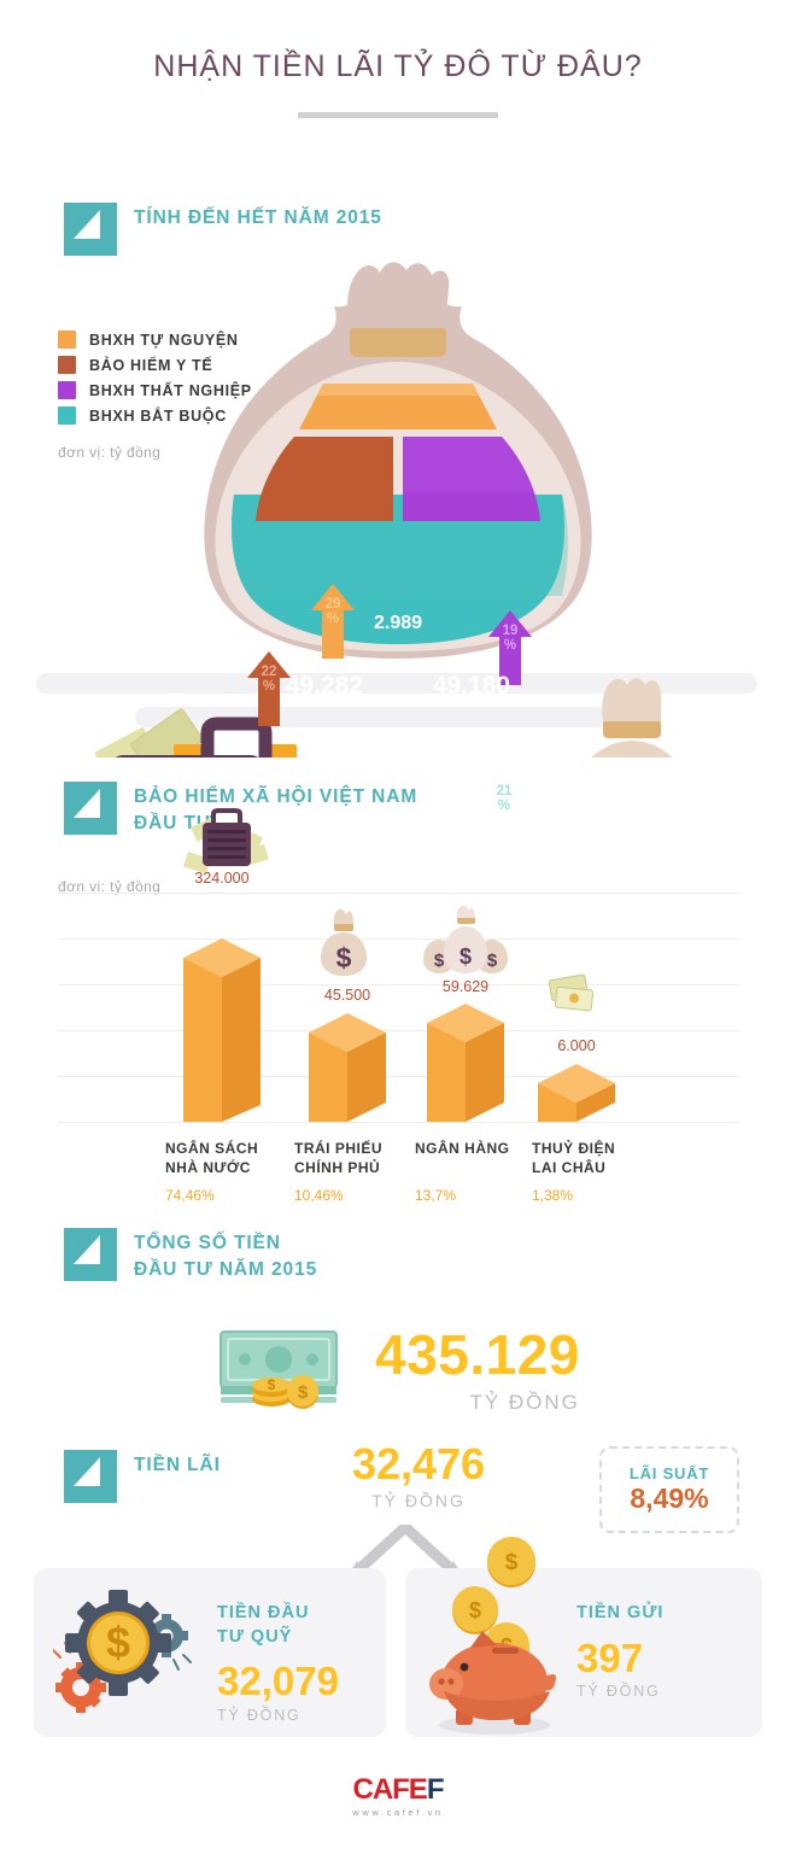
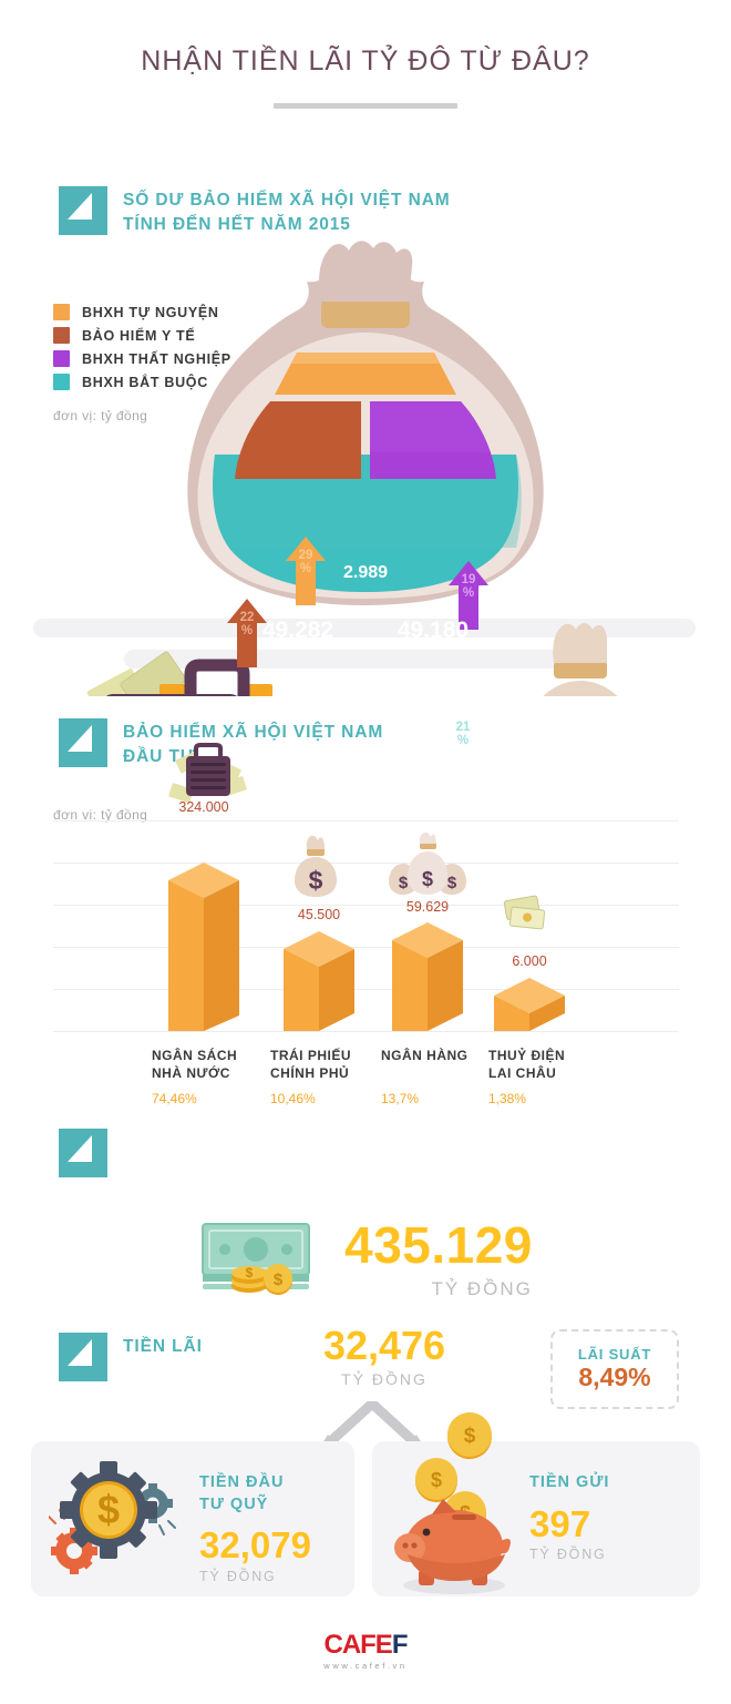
  NHẬN TIỀN LÃI TỶ ĐÔ TỪ ĐÂU?
+ SỐ DƯ BẢO HIỂM XÃ HỘI VIỆT NAM
  TÍNH ĐẾN HẾT NĂM 2015
  BHXH TỰ NGUYỆN
  BẢO HIỂM Y TẾ
  BHXH THẤT NGHIỆP
  BHXH BẮT BUỘC
  đơn vị: tỷ đồng
  2.989
  49.282
  49.180
  370.360
  29
  %
  22
  %
  19
  %
  21
  %
  BẢO HIỂM XÃ HỘI VIỆT NAM
  ĐẦU T
  đơn vị: tỷ đồng
  $
  $
  $
  $
  324.000
  45.500
  59.629
  6.000
  NGÂN SÁCH
  NHÀ NƯỚC
  TRÁI PHIẾU
  CHÍNH PHỦ
  NGÂN HÀNG
  THUỶ ĐIỆN
  LAI CHÂU
  74,46%
  10,46%
  13,7%
  1,38%
- TỔNG SỐ TIỀN
- ĐẦU TƯ NĂM 2015
  $
  $
  435.129
  TỶ ĐỒNG
  TIỀN LÃI
  32,476
  TỶ ĐỒNG
  LÃI SUẤT
  8,49%
  $
  TIỀN ĐẦU
  TƯ QUỸ
  32,079
  TỶ ĐỒNG
  $
  $
  TIỀN GỬI
  397
  TỶ ĐỒNG
  CAFEF
  www.cafef.vn
